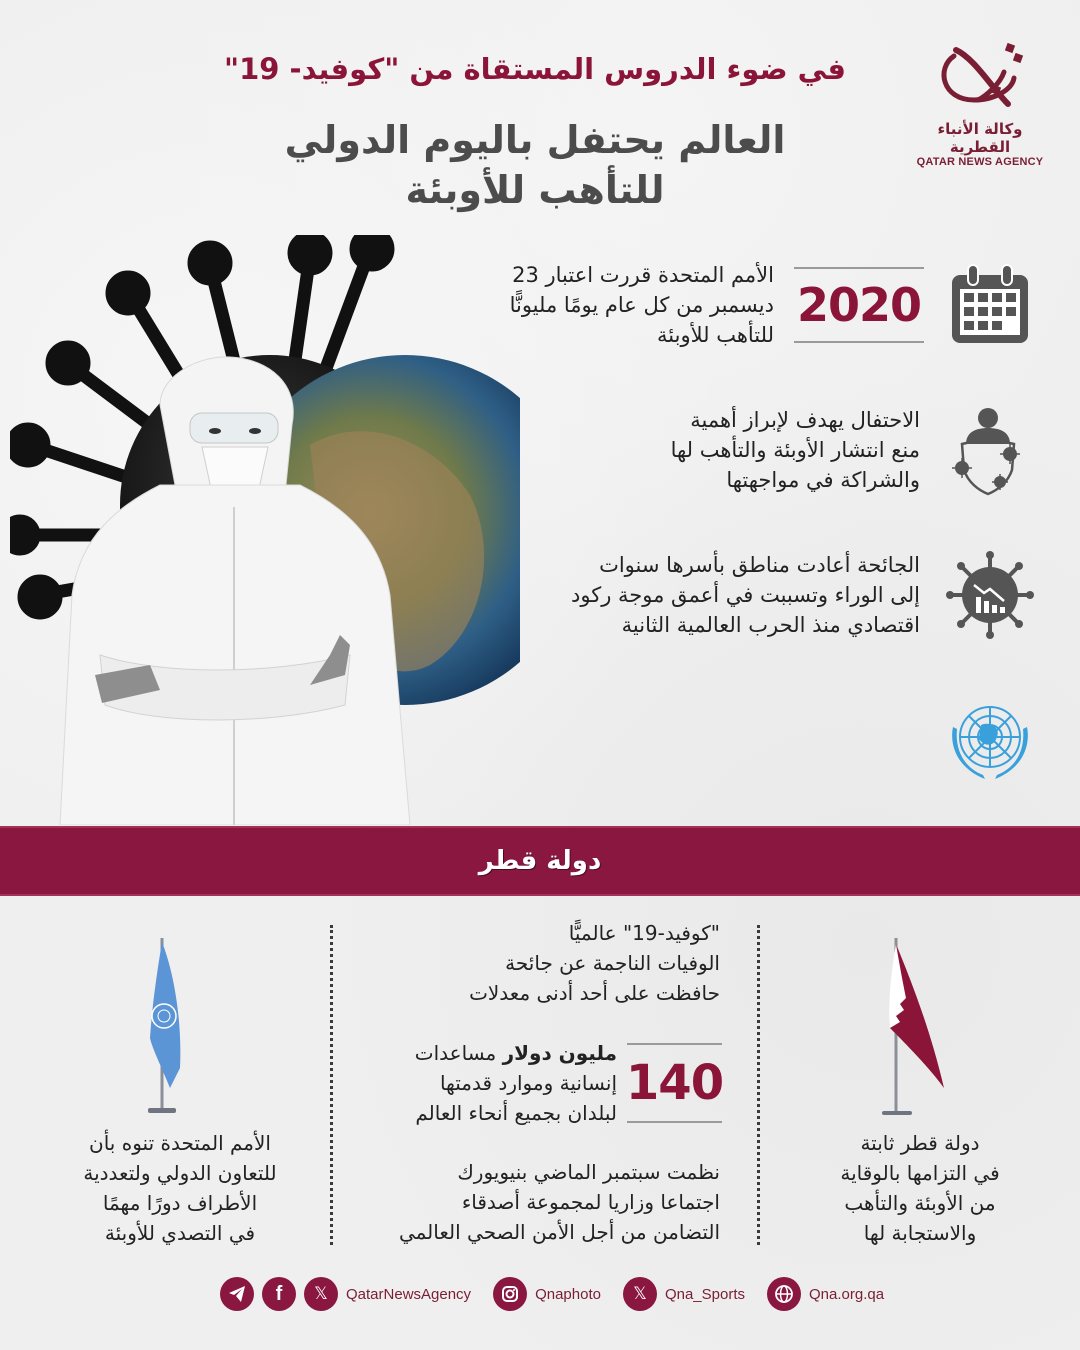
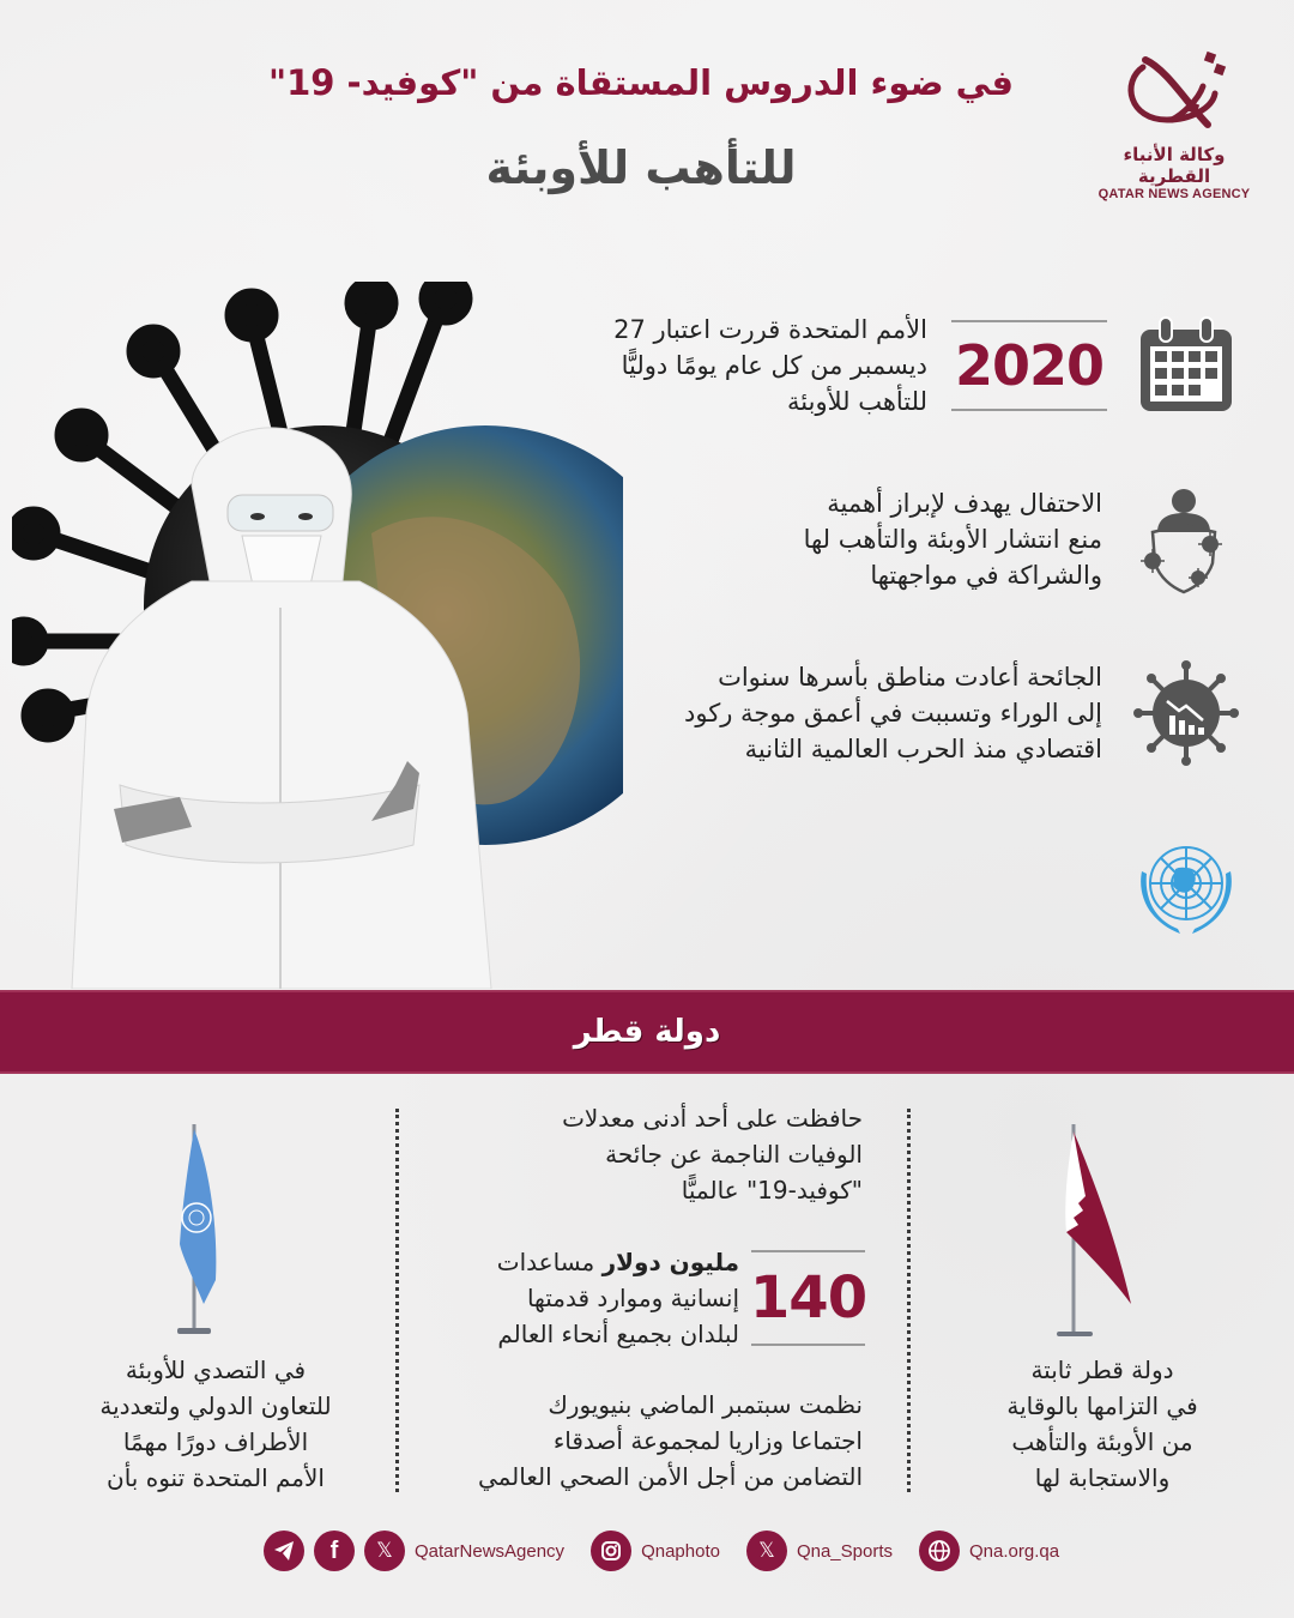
  وكالة الأنباء القطرية
  QATAR NEWS AGENCY
  في ضوء الدروس المستقاة من "كوفيد- 19"
- العالم يحتفل باليوم الدولي
  للتأهب للأوبئة
  2020
- الأمم المتحدة قررت اعتبار 23
+ الأمم المتحدة قررت اعتبار 27
- ديسمبر من كل عام يومًا مليونًّا
+ ديسمبر من كل عام يومًا دوليًّا
  للتأهب للأوبئة
  الاحتفال يهدف لإبراز أهمية
  منع انتشار الأوبئة والتأهب لها
  والشراكة في مواجهتها
  الجائحة أعادت مناطق بأسرها سنوات
  إلى الوراء وتسببت في أعمق موجة ركود
  اقتصادي منذ الحرب العالمية الثانية
  دولة قطر
  دولة قطر ثابتة
  في التزامها بالوقاية
  من الأوبئة والتأهب
  والاستجابة لها
- "كوفيد-19" عالميًّا
+ حافظت على أحد أدنى معدلات
  الوفيات الناجمة عن جائحة
- حافظت على أحد أدنى معدلات
+ "كوفيد-19" عالميًّا
  140
  مليون دولار مساعدات
  إنسانية وموارد قدمتها
  لبلدان بجميع أنحاء العالم
  نظمت سبتمبر الماضي بنيويورك
  اجتماعا وزاريا لمجموعة أصدقاء
  التضامن من أجل الأمن الصحي العالمي
- الأمم المتحدة تنوه بأن
+ في التصدي للأوبئة
  للتعاون الدولي ولتعددية
  الأطراف دورًا مهمًا
- في التصدي للأوبئة
+ الأمم المتحدة تنوه بأن
  f
  𝕏
  QatarNewsAgency
  Qnaphoto
  𝕏
  Qna_Sports
  Qna.org.qa
